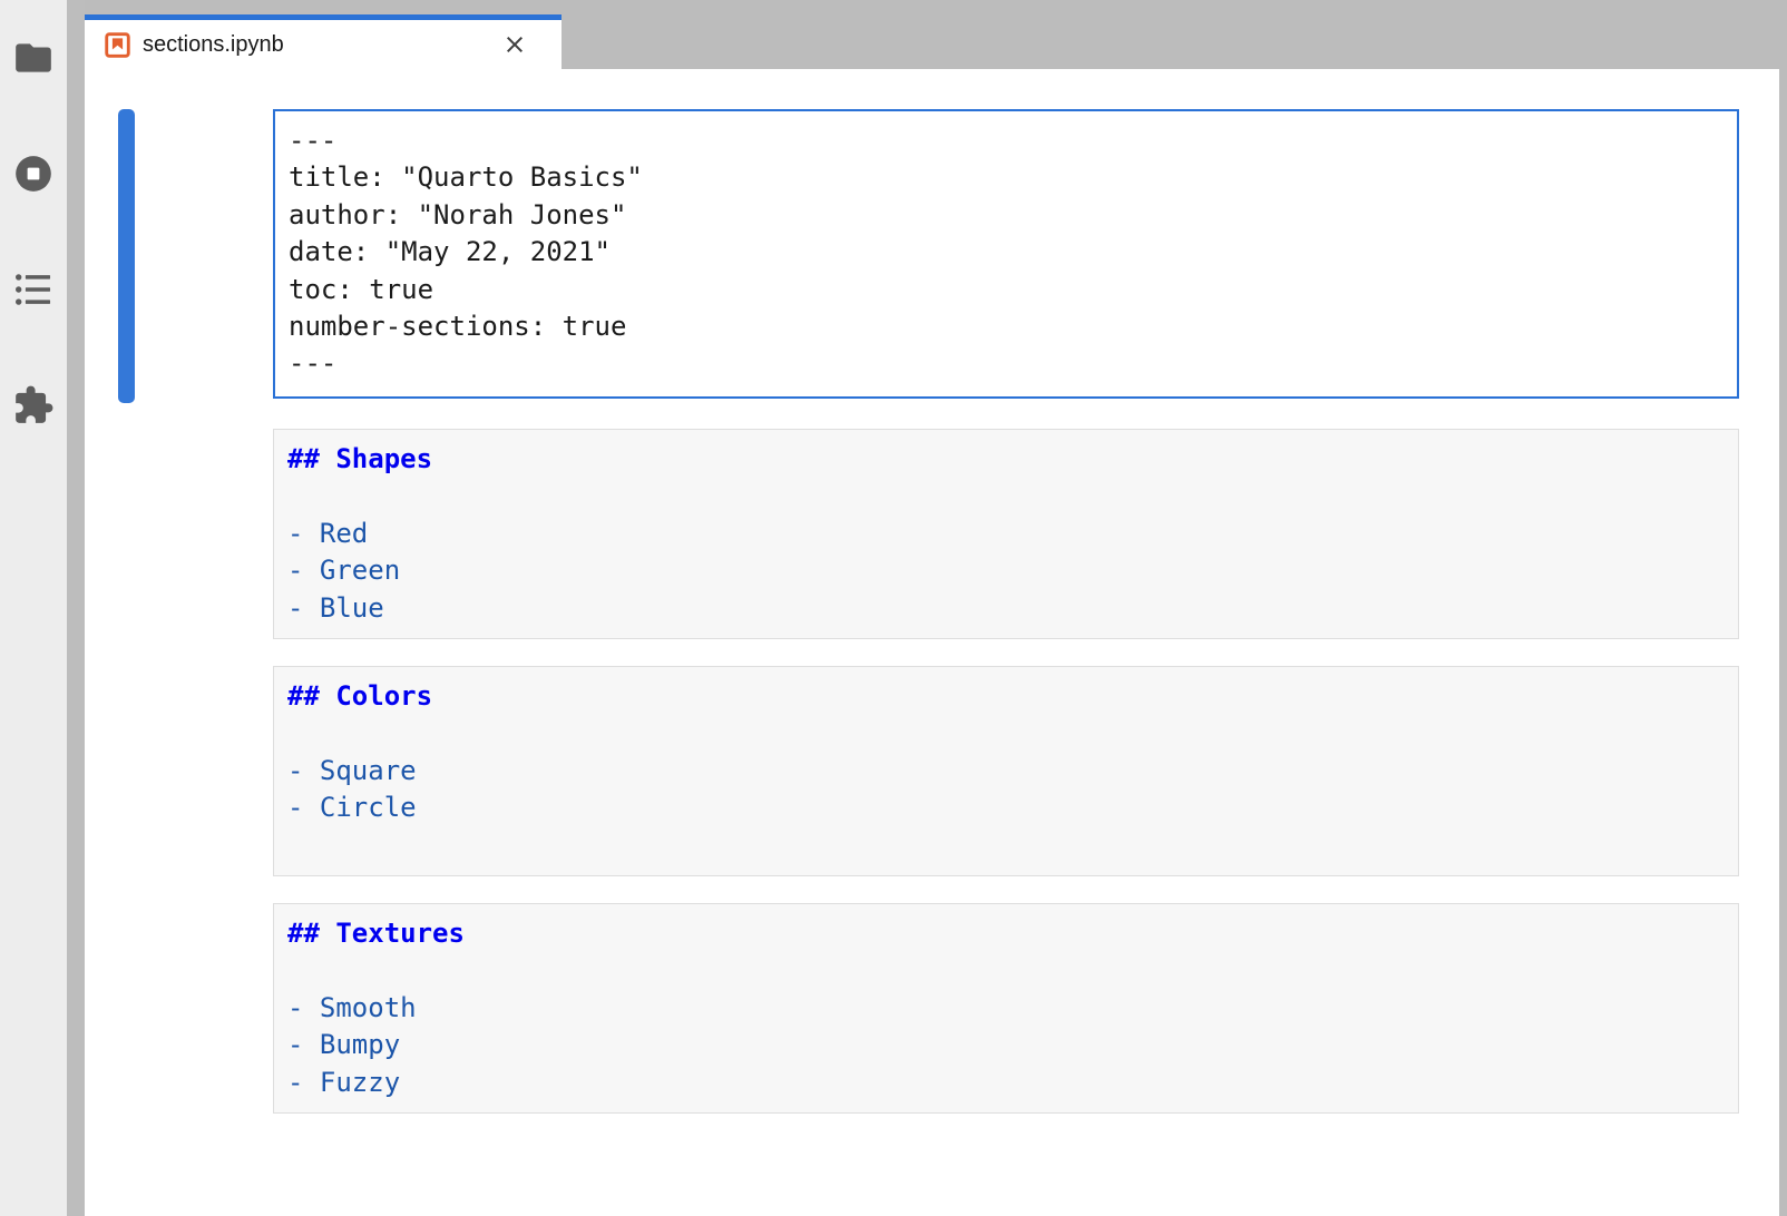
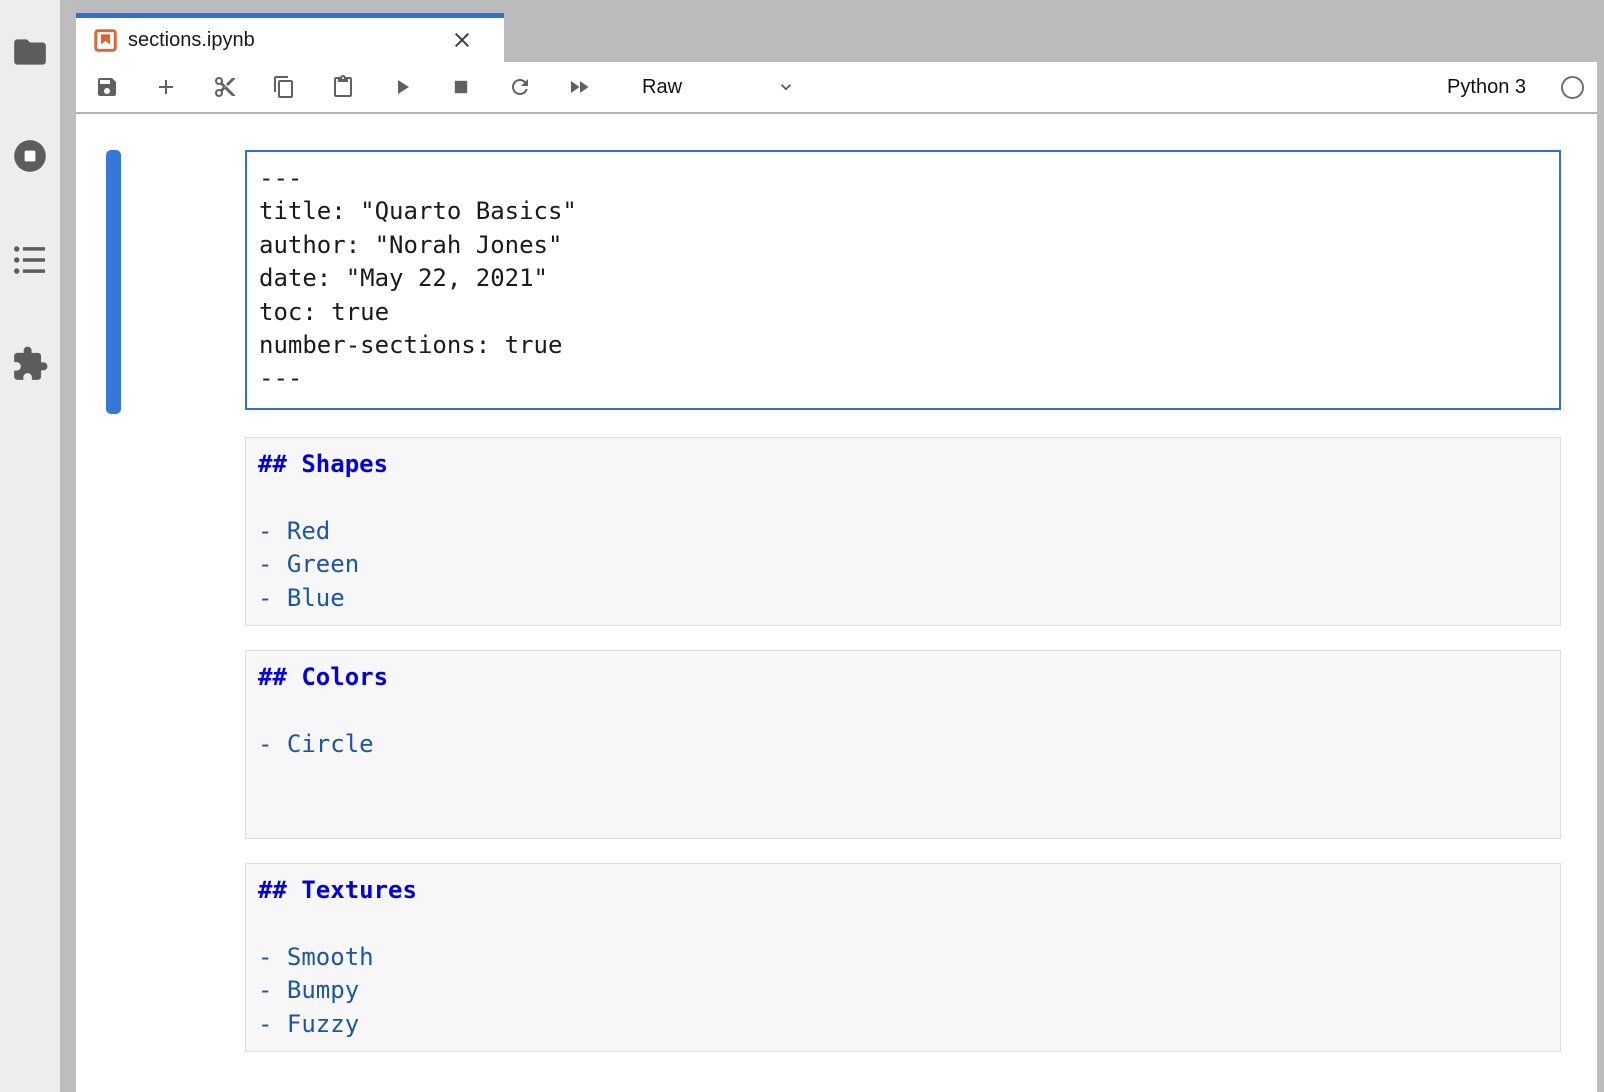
  sections.ipynb
+ Raw
+ Python 3
  ---
  title: "Quarto Basics"
  author: "Norah Jones"
  date: "May 22, 2021"
  toc: true
  number-sections: true
  ---
  ## Shapes
  - Red
  - Green
  - Blue
  ## Colors
- - Square
  - Circle
  ## Textures
  - Smooth
  - Bumpy
  - Fuzzy
